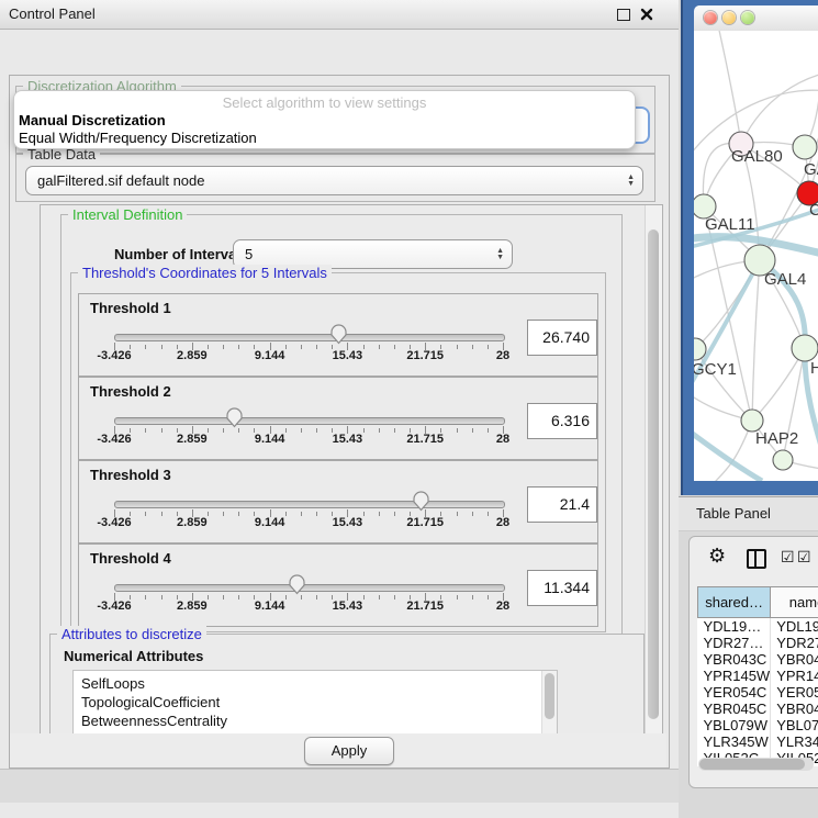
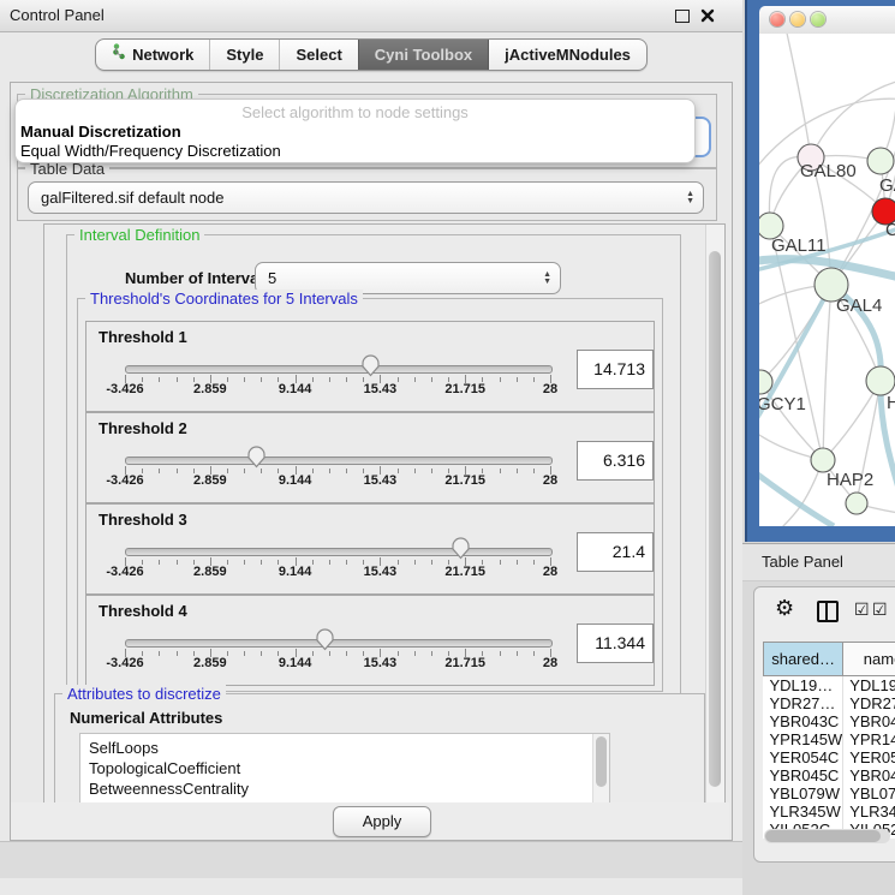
  Control Panel
+ Network
+ Style
+ Select
+ Cyni Toolbox
+ jActiveMNodules
  Discretization Algorithm
  Table Data
  galFiltered.sif default node
- Select algorithm to view settings
+ Select algorithm to node settings
  Manual Discretization
  Equal Width/Frequency Discretization
  Interval Definition
  Number of Interv
  5
  Threshold's Coordinates for 5 Intervals
  Threshold 1
  -3.426
  2.859
  9.144
  15.43
  21.715
  28
- 26.740
+ 14.713
  Threshold 2
  -3.426
  2.859
  9.144
  15.43
  21.715
  28
  6.316
  Threshold 3
  -3.426
  2.859
  9.144
  15.43
  21.715
  28
  21.4
  Threshold 4
  -3.426
  2.859
  9.144
  15.43
  21.715
  28
  11.344
  Attributes to discretize
  Numerical Attributes
  SelfLoops
  TopologicalCoefficient
  BetweennessCentrality
  Apply
  GAL80
  C
  GAL11
  GAL4
  GCY1
  H
  HAP2
  Table Panel
  ⚙
  ☑
  ☑
  shared…	nam
  YDL19…	YDL19
  YDR27…	YDR2
  YBR043C	YBR0
  YPR145W	YPR1
  YER054C	YER0
  YBR045C	YBR0
  YBL079W	YBL07
  YLR345W	YLR34
